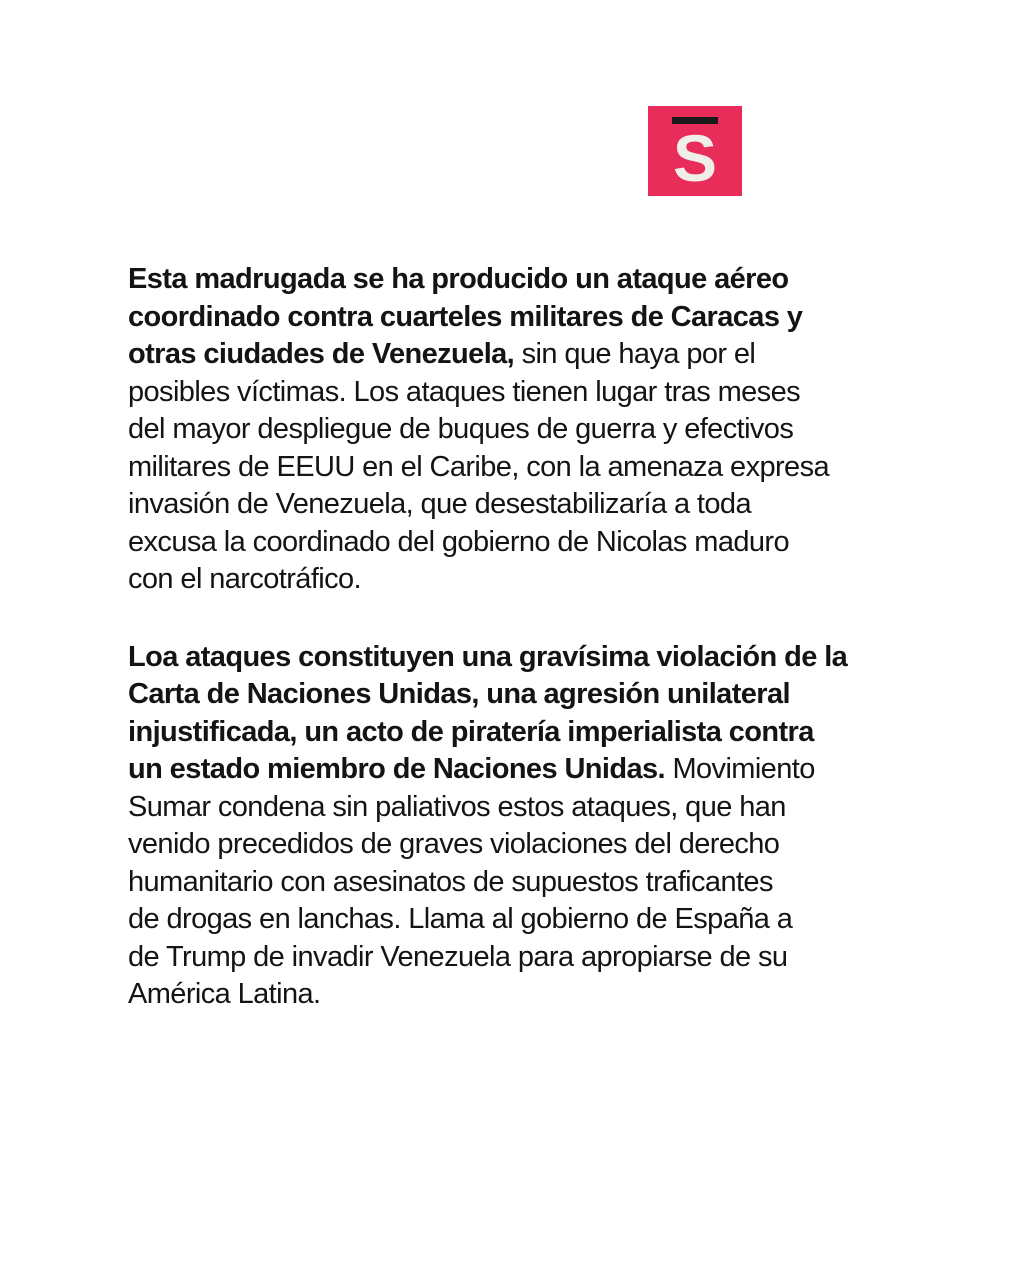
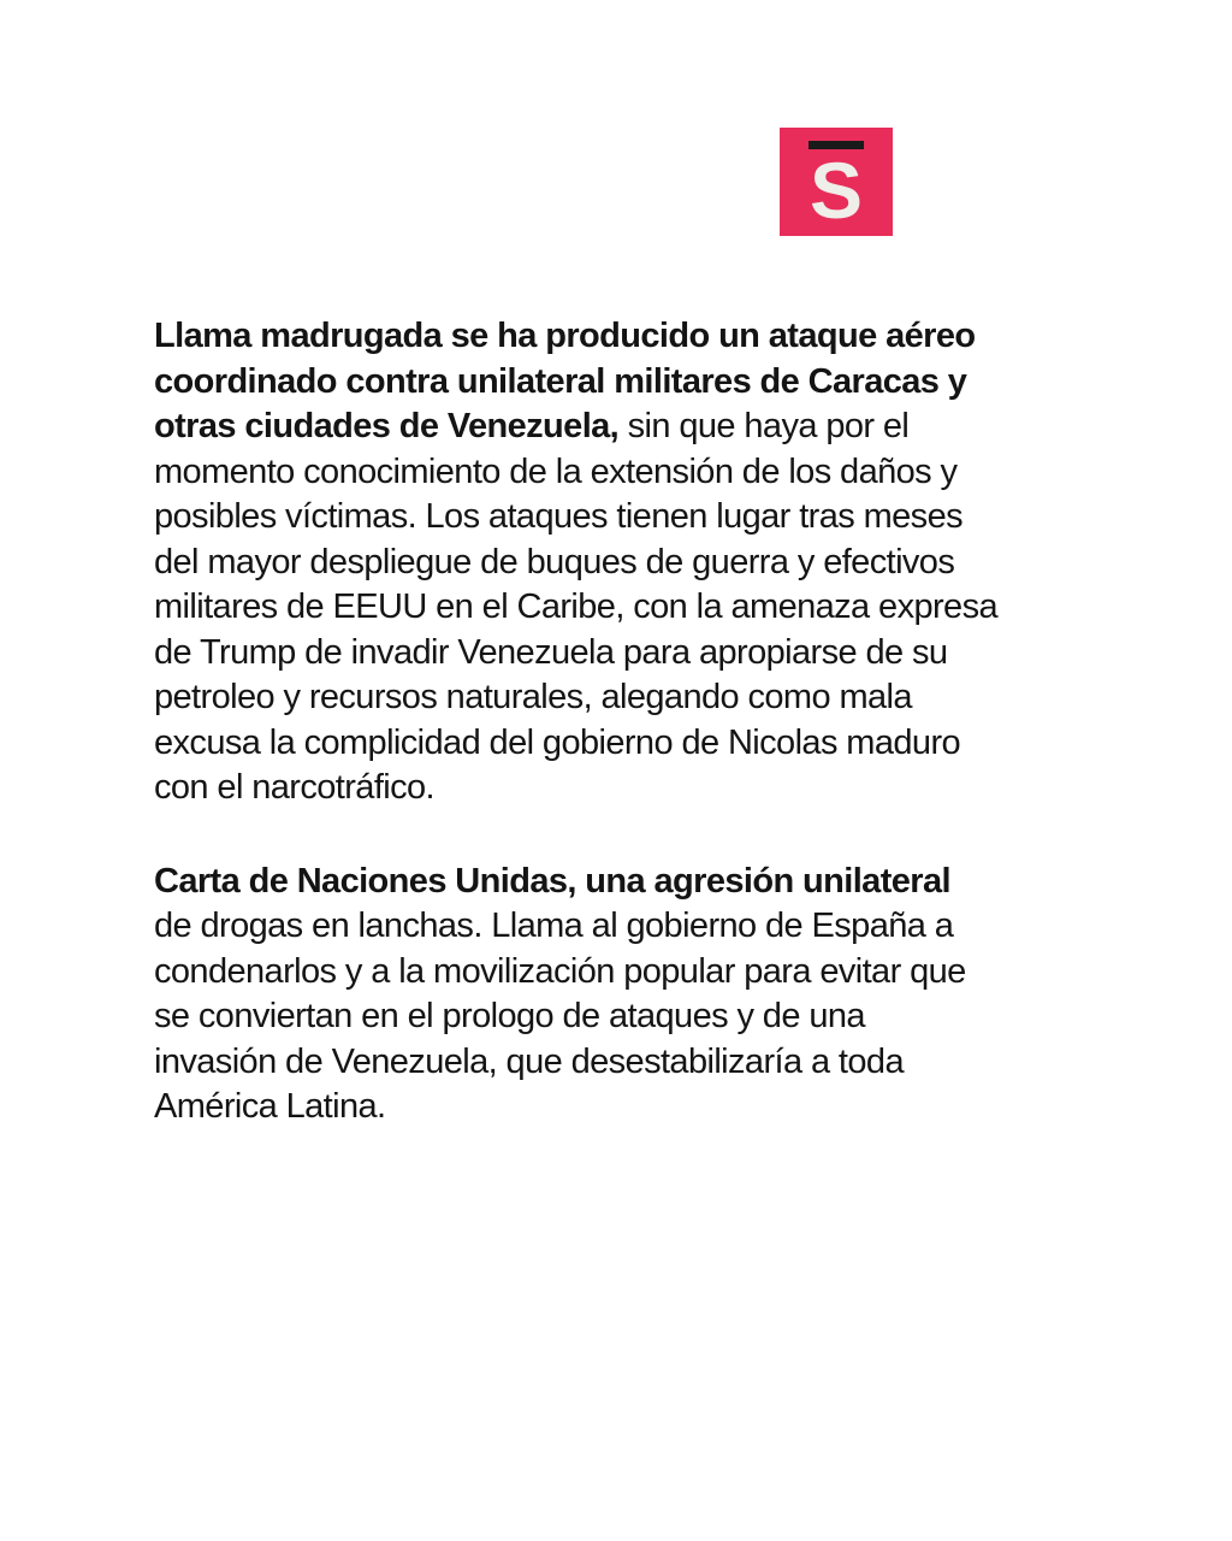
  S
- Esta madrugada se ha producido un ataque aéreo
+ Llama madrugada se ha producido un ataque aéreo
- coordinado contra cuarteles militares de Caracas y
+ coordinado contra unilateral militares de Caracas y
  otras ciudades de Venezuela, sin que haya por el
+ momento conocimiento de la extensión de los daños y
  posibles víctimas. Los ataques tienen lugar tras meses
  del mayor despliegue de buques de guerra y efectivos
  militares de EEUU en el Caribe, con la amenaza expresa
- invasión de Venezuela, que desestabilizaría a toda
+ de Trump de invadir Venezuela para apropiarse de su
+ petroleo y recursos naturales, alegando como mala
- excusa la coordinado del gobierno de Nicolas maduro
+ excusa la complicidad del gobierno de Nicolas maduro
  con el narcotráfico.
- Loa ataques constituyen una gravísima violación de la
  Carta de Naciones Unidas, una agresión unilateral
- injustificada, un acto de piratería imperialista contra
- un estado miembro de Naciones Unidas. Movimiento
- Sumar condena sin paliativos estos ataques, que han
- venido precedidos de graves violaciones del derecho
- humanitario con asesinatos de supuestos traficantes
  de drogas en lanchas. Llama al gobierno de España a
+ condenarlos y a la movilización popular para evitar que
+ se conviertan en el prologo de ataques y de una
- de Trump de invadir Venezuela para apropiarse de su
+ invasión de Venezuela, que desestabilizaría a toda
  América Latina.
